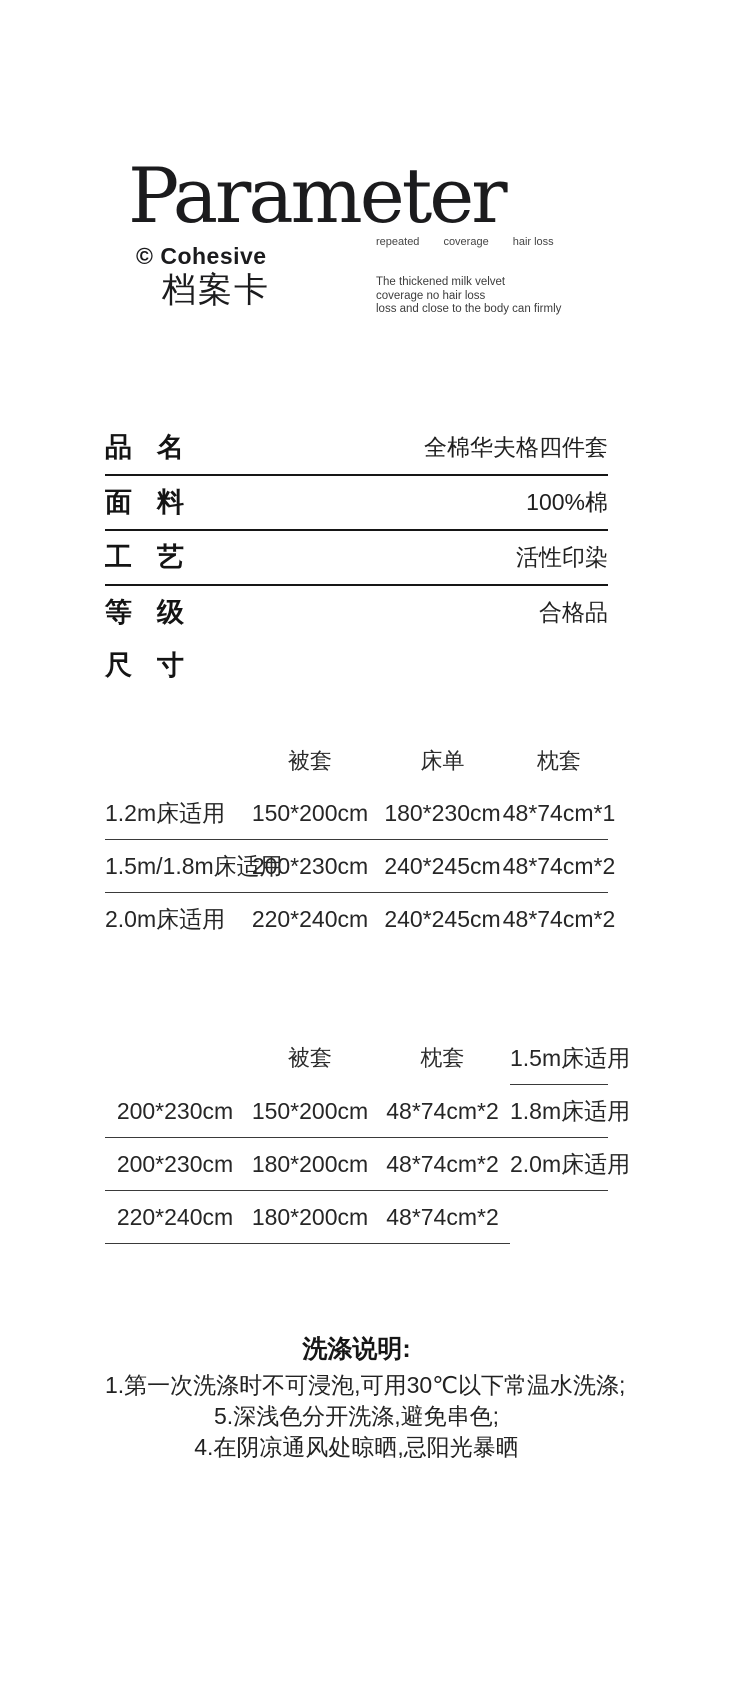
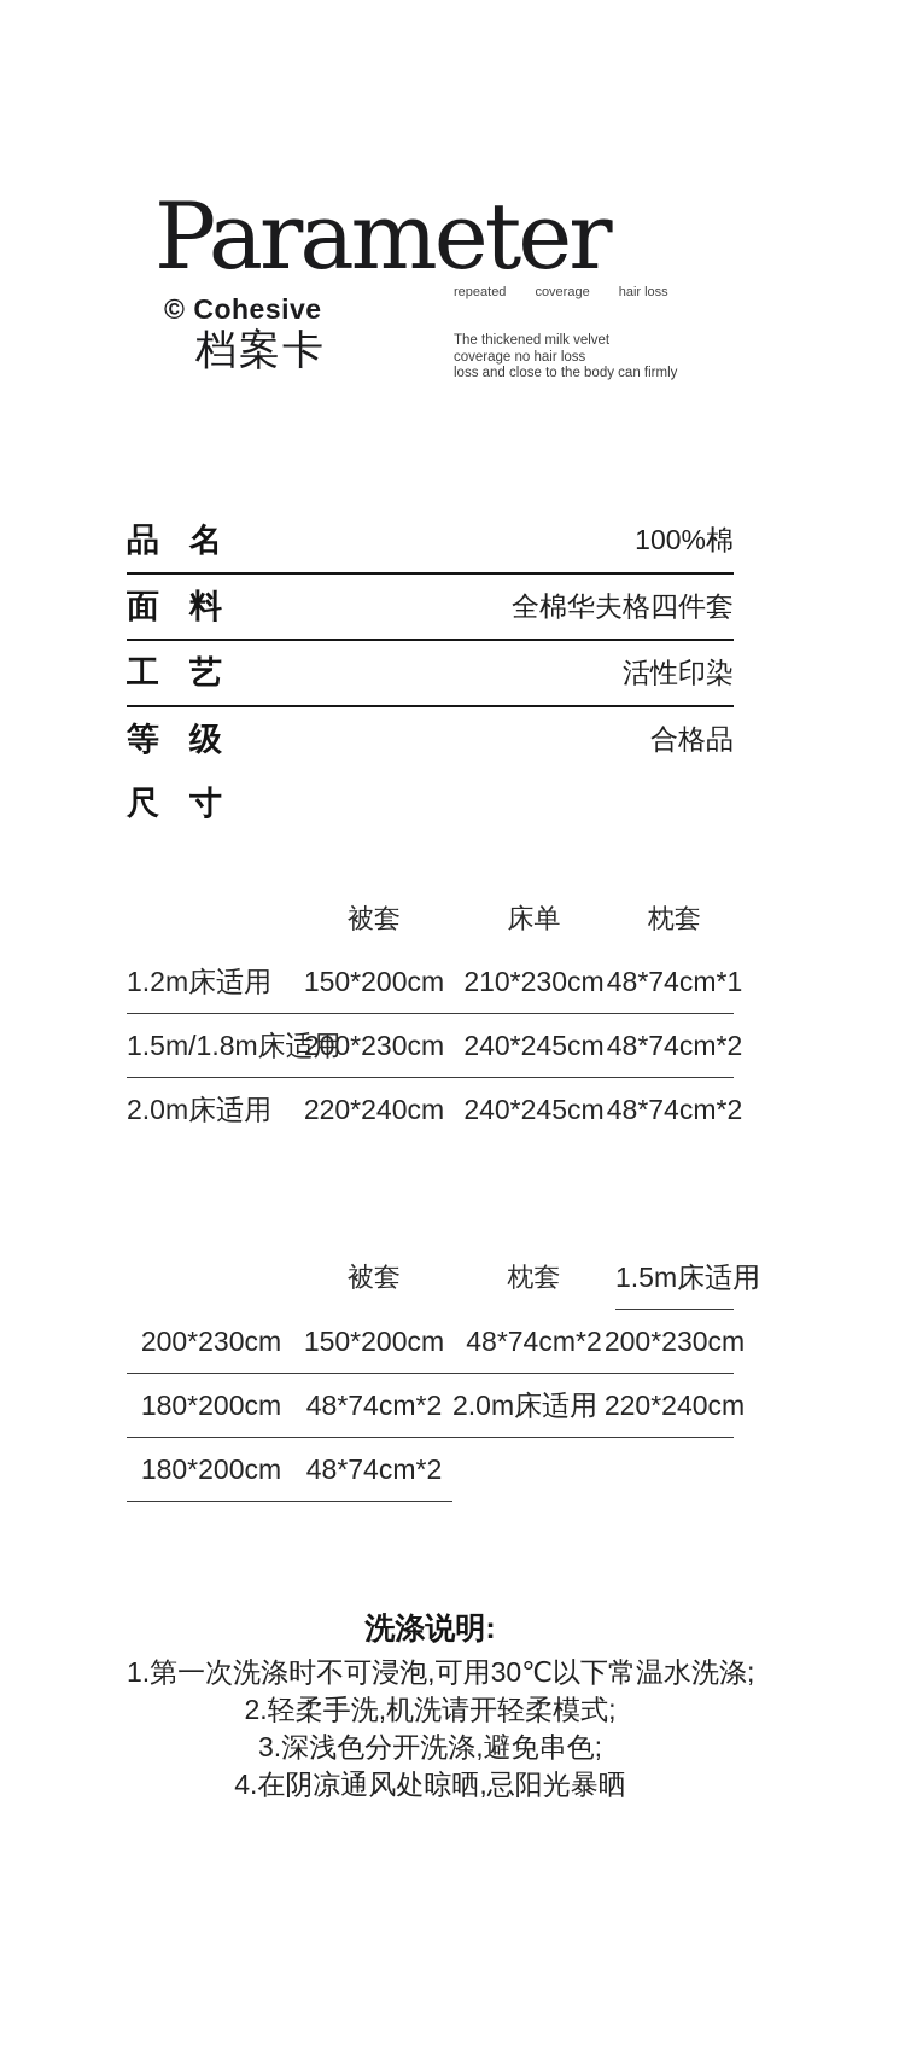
  Parameter
  repeated
  coverage
  hair loss
  © Cohesive
  档案卡
  The thickened milk velvet
  coverage no hair loss
  loss and close to the body can firmly
  品名
- 全棉华夫格四件套
+ 100%棉
  面料
- 100%棉
+ 全棉华夫格四件套
  工艺
  活性印染
  等级
  合格品
  尺寸
  被套
  床单
  枕套
  1.2m床适用
  150*200cm
- 180*230cm
+ 210*230cm
  48*74cm*1
  1.5m/1.8m床
  200*230cm
  240*245cm
  48*74cm*2
  2.0m床适用
  220*240cm
  240*245cm
  48*74cm*2
  被套
  枕套
  1.5m床适用
  200*230cm
  150*200cm
  48*74cm*2
- 1.8m床适用
  200*230cm
  180*200cm
  48*74cm*2
  2.0m床适用
  220*240cm
  180*200cm
  48*74cm*2
  洗涤说明:
  1.第一次洗涤时不可浸泡,可用30℃以下常温水洗涤;
+ 2.轻柔手洗,机洗请开轻柔模式;
- 5.深浅色分开洗涤,避免串色;
+ 3.深浅色分开洗涤,避免串色;
  4.在阴凉通风处晾晒,忌阳光暴晒
